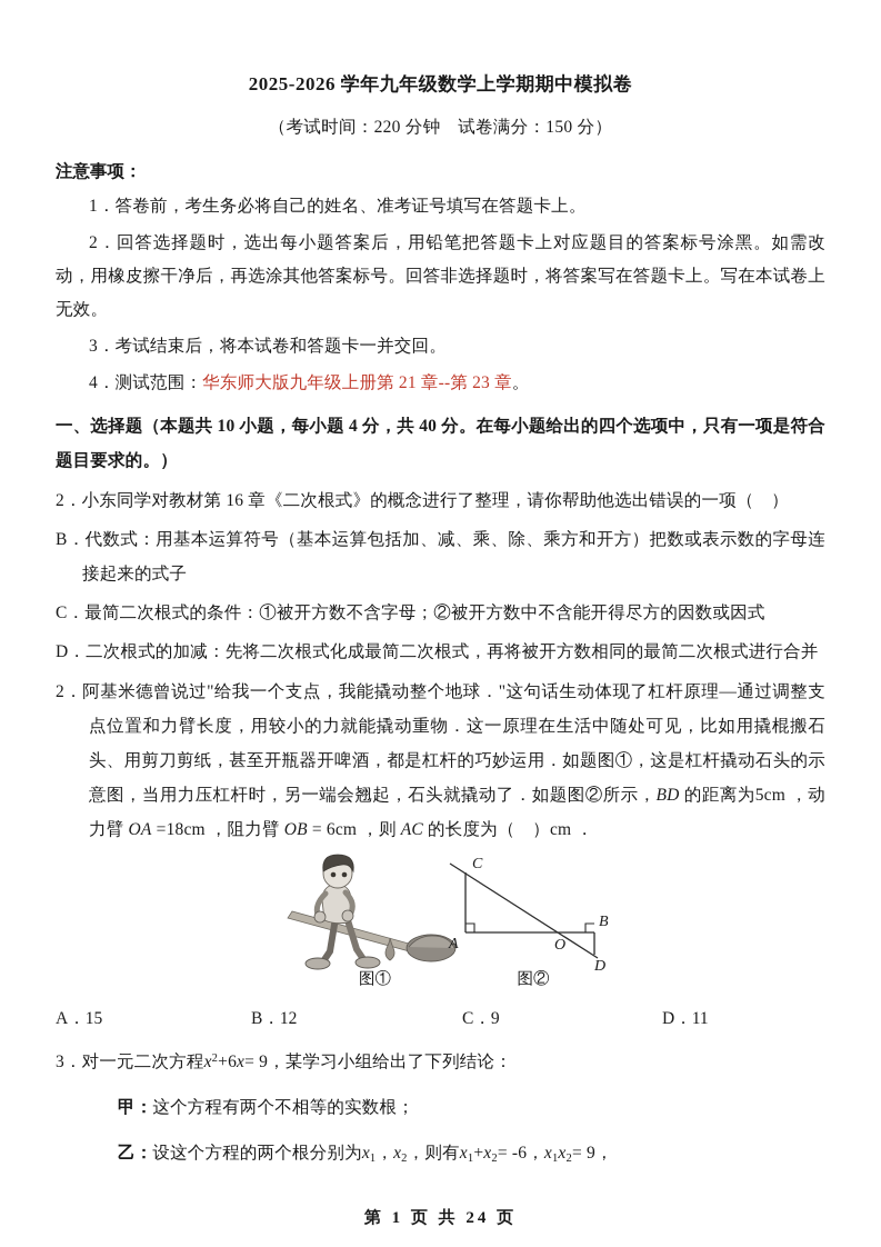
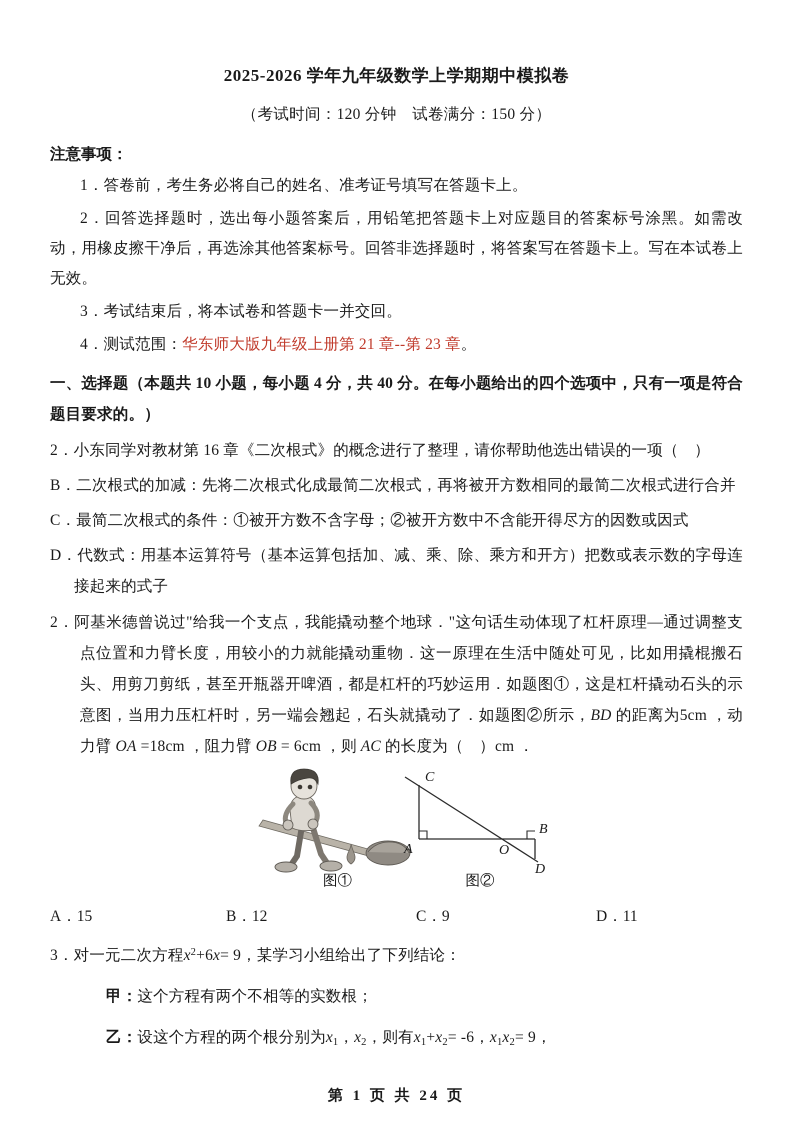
  2025-2026 学年九年级数学上学期期中模拟卷
- （考试时间：220 分钟 试卷满分：150 分）
+ （考试时间：120 分钟 试卷满分：150 分）
  注意事项：
  1．答卷前，考生务必将自己的姓名、准考证号填写在答题卡上。
  2．回答选择题时，选出每小题答案后，用铅笔把答题卡上对应题目的答案标号涂黑。如需改动，用橡皮擦干净后，再选涂其他答案标号。回答非选择题时，将答案写在答题卡上。写在本试卷上无效。
  3．考试结束后，将本试卷和答题卡一并交回。
  4．测试范围：华东师大版九年级上册第 21 章--第 23 章。
  一、选择题（本题共 10 小题，每小题 4 分，共 40 分。在每小题给出的四个选项中，只有一项是符合题目要求的。）
  2．小东同学对教材第 16 章《二次根式》的概念进行了整理，请你帮助他选出错误的一项（ ）
- B．代数式：用基本运算符号（基本运算包括加、减、乘、除、乘方和开方）把数或表示数的字母连接起来的式子
+ B．二次根式的加减：先将二次根式化成最简二次根式，再将被开方数相同的最简二次根式进行合并
  C．最简二次根式的条件：①被开方数不含字母；②被开方数中不含能开得尽方的因数或因式
- D．二次根式的加减：先将二次根式化成最简二次根式，再将被开方数相同的最简二次根式进行合并
+ D．代数式：用基本运算符号（基本运算包括加、减、乘、除、乘方和开方）把数或表示数的字母连接起来的式子
  2．阿基米德曾说过"给我一个支点，我能撬动整个地球．"这句话生动体现了杠杆原理—通过调整支点位置和力臂长度，用较小的力就能撬动重物．这一原理在生活中随处可见，比如用撬棍搬石头、用剪刀剪纸，甚至开瓶器开啤酒，都是杠杆的巧妙运用．如题图①，这是杠杆撬动石头的示意图，当用力压杠杆时，另一端会翘起，石头就撬动了．如题图②所示，BD 的距离为5cm ，动力臂 OA =18cm ，阻力臂 OB = 6cm ，则 AC 的长度为（ ）cm ．
  A
  B
  C
  D
  O
  图①
  图②
  A．15
  B．12
  C．9
  D．11
  3．对一元二次方程x2+6x= 9，某学习小组给出了下列结论：
  甲：这个方程有两个不相等的实数根；
  乙：设这个方程的两个根分别为x1，x2，则有x1+x2= -6，x1x2= 9，
  第 1 页 共 24 页
